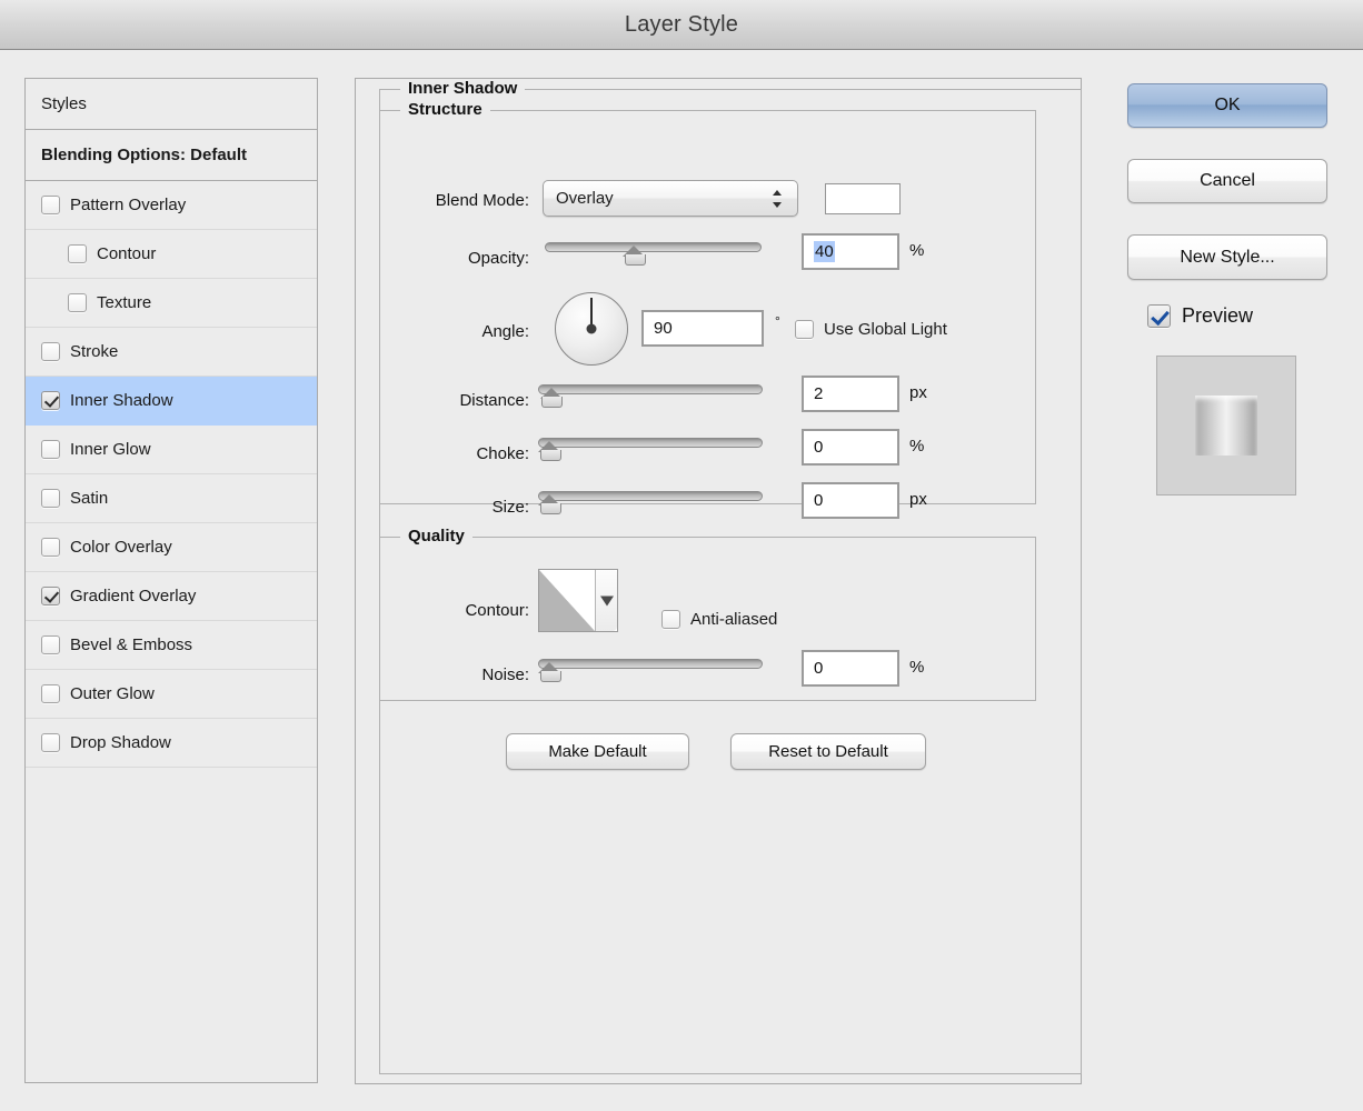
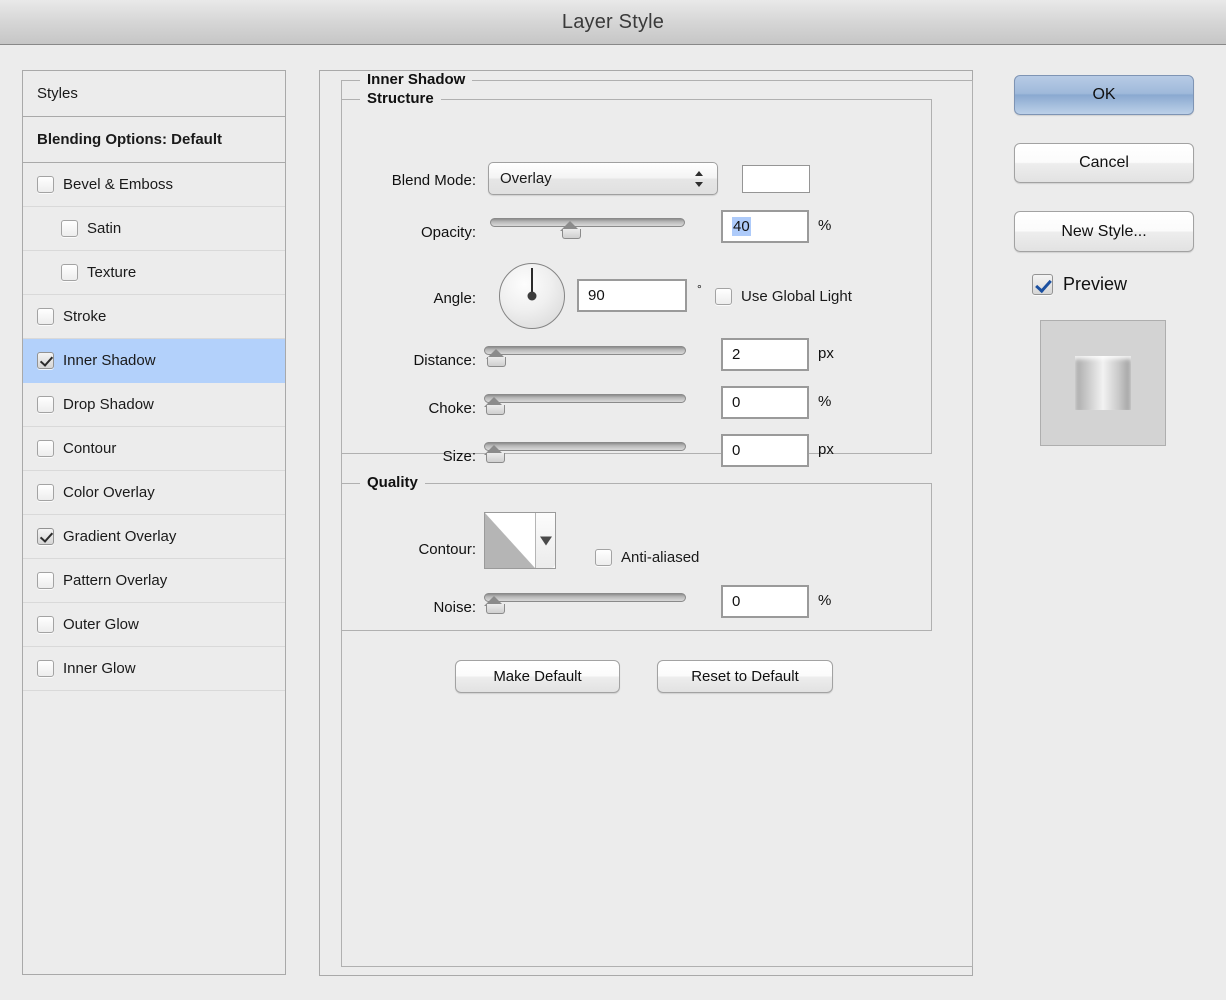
  Layer Style
  Styles
  Blending Options: Default
- Pattern Overlay
+ Bevel & Emboss
- Contour
+ Satin
  Texture
  Stroke
  Inner Shadow
- Inner Glow
+ Drop Shadow
- Satin
+ Contour
  Color Overlay
  Gradient Overlay
- Bevel & Emboss
+ Pattern Overlay
  Outer Glow
- Drop Shadow
+ Inner Glow
  Inner Shadow
  Structure
  Blend Mode:
  Overlay
  Opacity:
  40
  %
  Angle:
  90
  °
  Use Global Light
  Distance:
  2
  px
  Choke:
  0
  %
  Size:
  0
  px
  Quality
  Contour:
  Anti-aliased
  Noise:
  0
  %
  Make Default
  Reset to Default
  OK
  Cancel
  New Style...
  Preview
